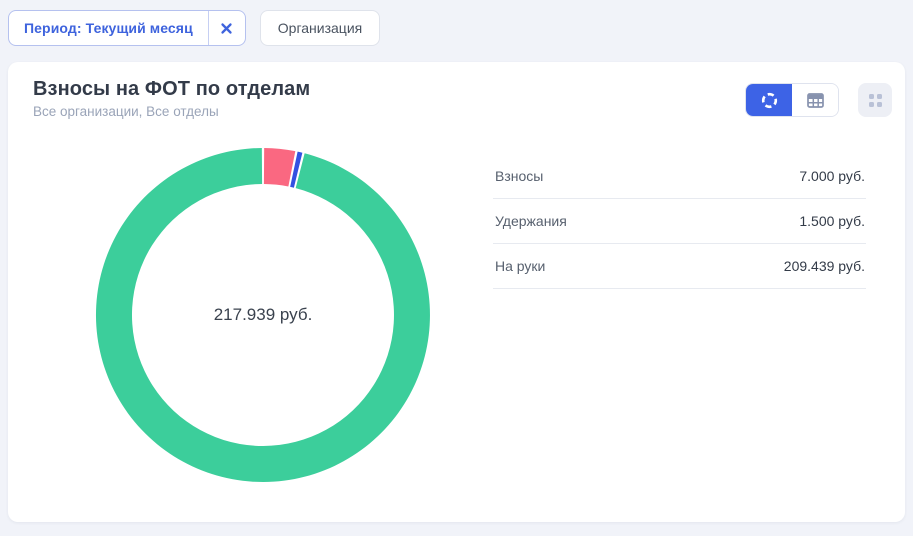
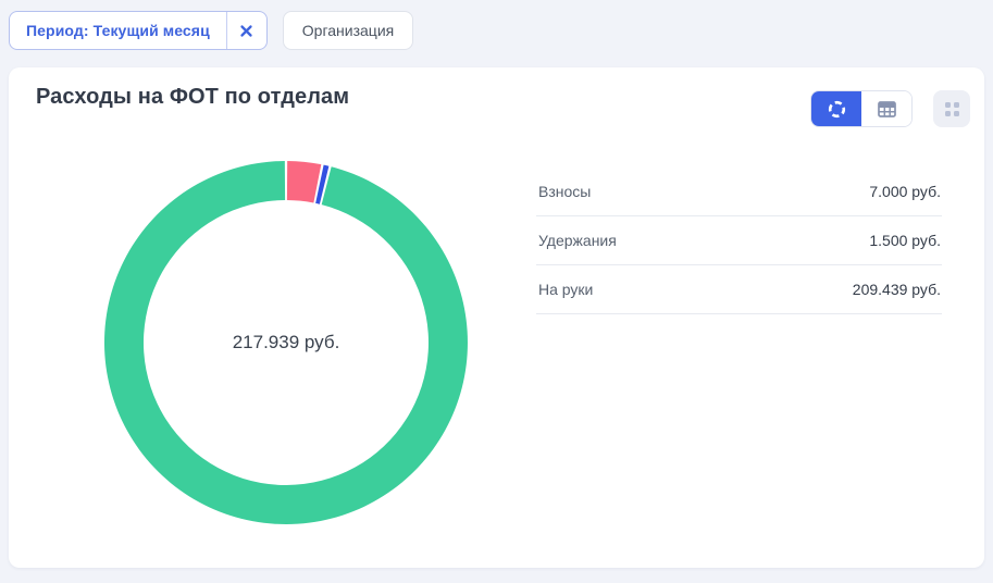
  Период: Текущий месяц
  Организация
- Взносы на ФОТ по отделам
+ Расходы на ФОТ по отделам
- Все организации, Все отделы
  217.939 руб.
  Взносы
  7.000 руб.
  Удержания
  1.500 руб.
  На руки
  209.439 руб.
